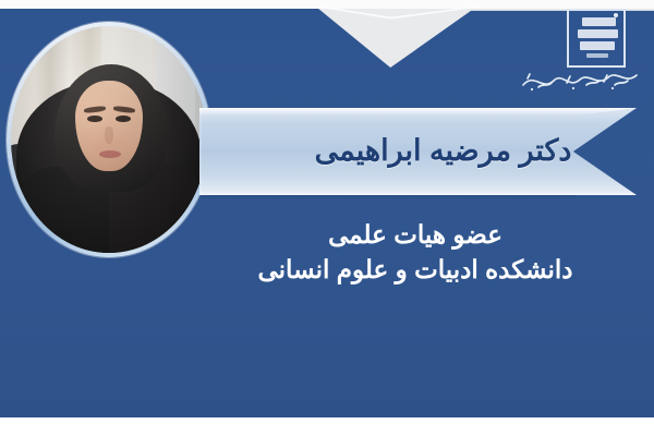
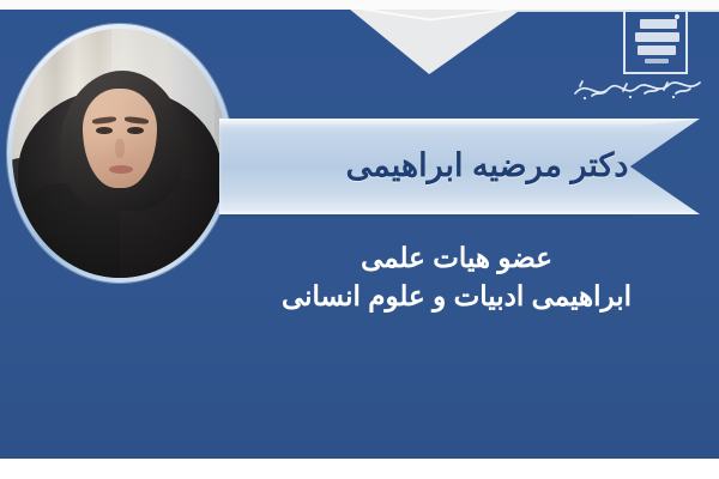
  دکتر مرضیه ابراهیمی
  عضو هیات علمی
- دانشکده ادبیات و علوم انسانی
+ ابراهیمی ادبیات و علوم انسانی
